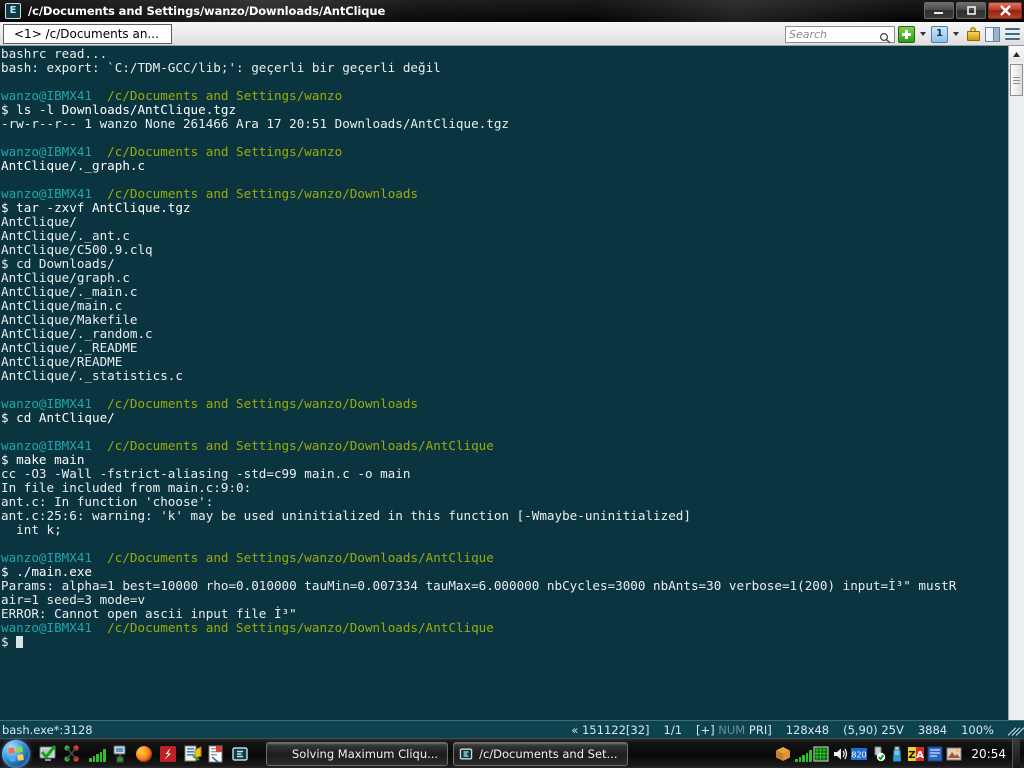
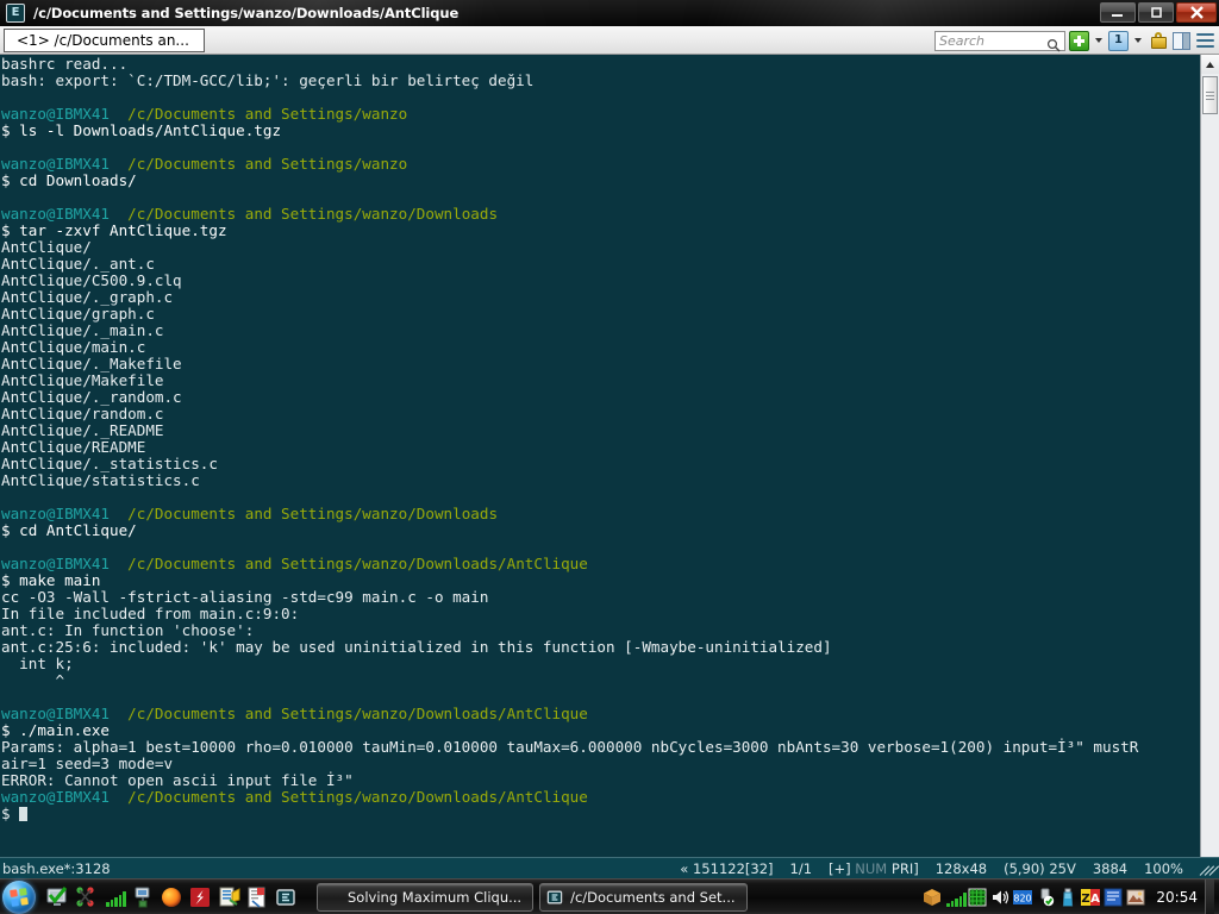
  E
  /c/Documents and Settings/wanzo/Downloads/AntClique
  <1> /c/Documents an...
  Search
  1
  bashrc read...
- bash: export: `C:/TDM-GCC/lib;': geçerli bir geçerli değil
+ bash: export: `C:/TDM-GCC/lib;': geçerli bir belirteç değil
  wanzo@IBMX41 /c/Documents and Settings/wanzo
  $ ls -l Downloads/AntClique.tgz
- -rw-r--r-- 1 wanzo None 261466 Ara 17 20:51 Downloads/AntClique.tgz
  wanzo@IBMX41 /c/Documents and Settings/wanzo
- AntClique/._graph.c
+ $ cd Downloads/
  wanzo@IBMX41 /c/Documents and Settings/wanzo/Downloads
  $ tar -zxvf AntClique.tgz
  AntClique/
  AntClique/._ant.c
  AntClique/C500.9.clq
- $ cd Downloads/
+ AntClique/._graph.c
  AntClique/graph.c
  AntClique/._main.c
  AntClique/main.c
+ AntClique/._Makefile
  AntClique/Makefile
  AntClique/._random.c
+ AntClique/random.c
  AntClique/._README
  AntClique/README
  AntClique/._statistics.c
+ AntClique/statistics.c
  wanzo@IBMX41 /c/Documents and Settings/wanzo/Downloads
  $ cd AntClique/
  wanzo@IBMX41 /c/Documents and Settings/wanzo/Downloads/AntClique
  $ make main
  cc -O3 -Wall -fstrict-aliasing -std=c99 main.c -o main
  In file included from main.c:9:0:
  ant.c: In function 'choose':
- ant.c:25:6: warning: 'k' may be used uninitialized in this function [-Wmaybe-uninitialized]
+ ant.c:25:6: included: 'k' may be used uninitialized in this function [-Wmaybe-uninitialized]
  int k;
+ ^
  wanzo@IBMX41 /c/Documents and Settings/wanzo/Downloads/AntClique
  $ ./main.exe
- Params: alpha=1 best=10000 rho=0.010000 tauMin=0.007334 tauMax=6.000000 nbCycles=3000 nbAnts=30 verbose=1(200) input=İ³" mustR
+ Params: alpha=1 best=10000 rho=0.010000 tauMin=0.010000 tauMax=6.000000 nbCycles=3000 nbAnts=30 verbose=1(200) input=İ³" mustR
  air=1 seed=3 mode=v
  ERROR: Cannot open ascii input file İ³"
  wanzo@IBMX41 /c/Documents and Settings/wanzo/Downloads/AntClique
  $
  bash.exe*:3128
  « 151122[32]
  1/1
  [+] NUM PRI]
  128x48
  (5,90) 25V
  3884
  100%
  Solving Maximum Cliqu...
  /c/Documents and Set...
  820
  Z
  A
  20:54
